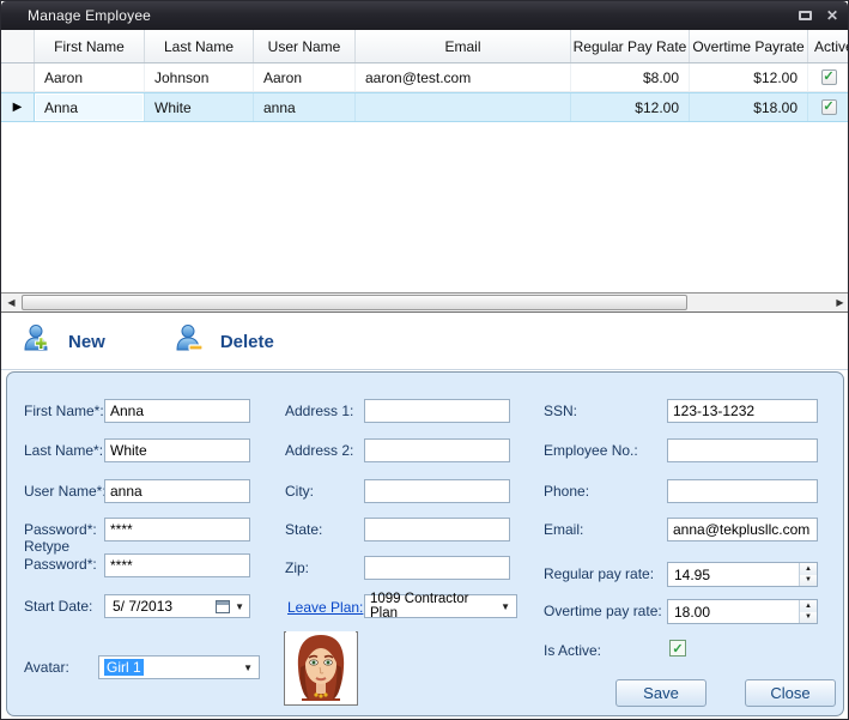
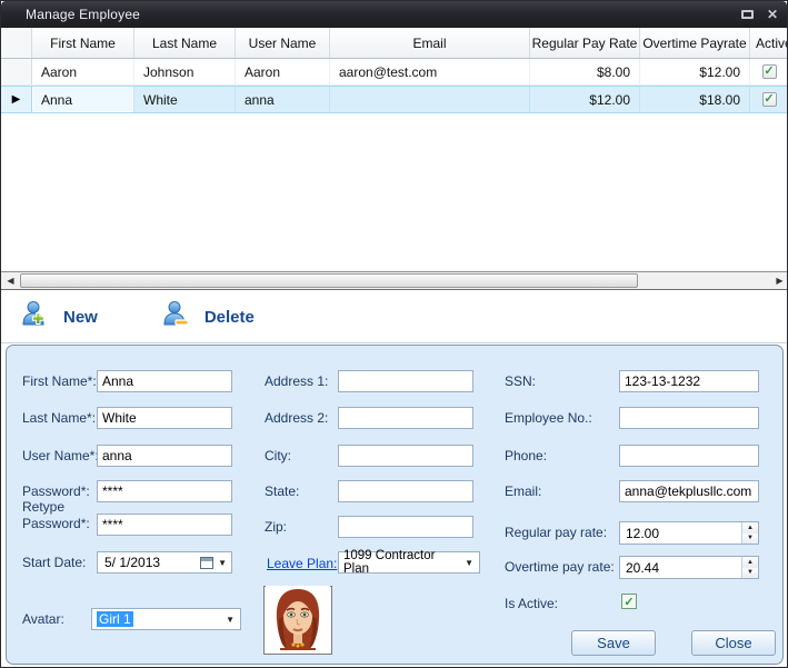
  Manage Employee
  ✕
  First Name
  Last Name
  User Name
  Email
  Regular Pay Rate
  Overtime Payrate
  Activ
  Aaron
  Johnson
  Aaron
  aaron@test.com
  $8.00
  $12.00
  ✓
  ▶
  Anna
  White
  anna
  $12.00
  $18.00
  ✓
  ◀
  ▶
  New
  Delete
  First Name*:
  Anna
  Last Name*:
  White
  User Name*
  anna
  Password*:
  ****
  Retype Password*:
  ****
  Start Date:
- 5/ 7/2013
+ 5/ 1/2013
  ▼
  Avatar:
  Girl 1
  ▼
  Address 1:
  Address 2:
  City:
  State:
  Zip:
  Leave Plan:
  1099 Contractor Plan
  ▼
  SSN:
  123-13-1232
  Employee No.:
  Phone:
  Email:
  anna@tekplusllc.com
  Regular pay rate:
- 14.95
+ 12.00
  Overtime pay rate:
- 18.00
+ 20.44
  Is Active:
  ✓
  Save
  Close
